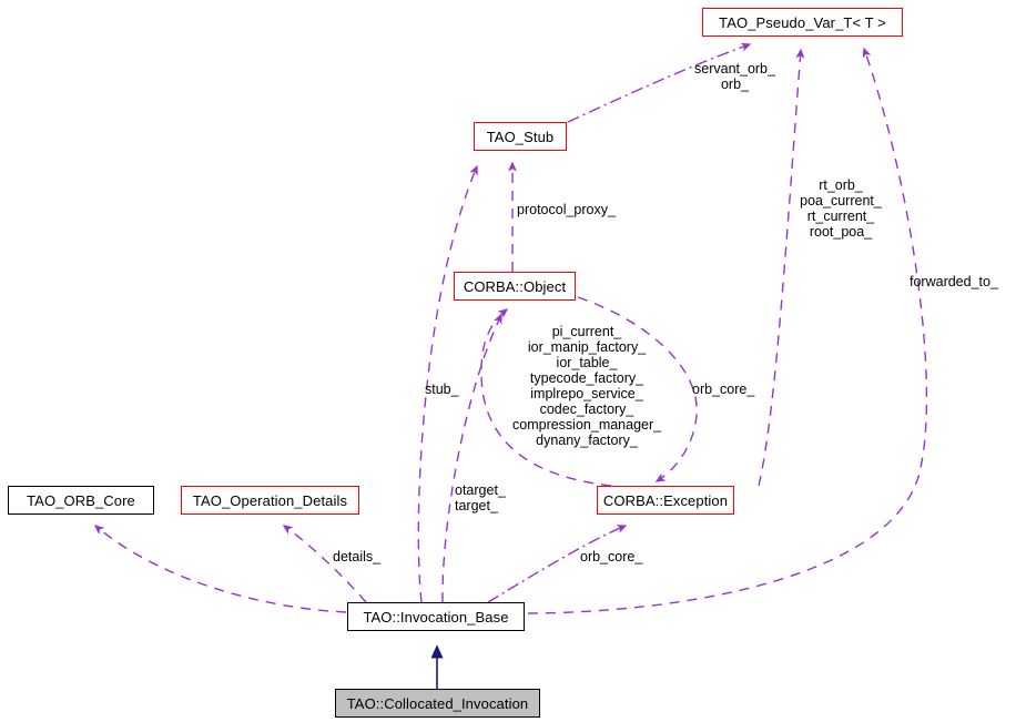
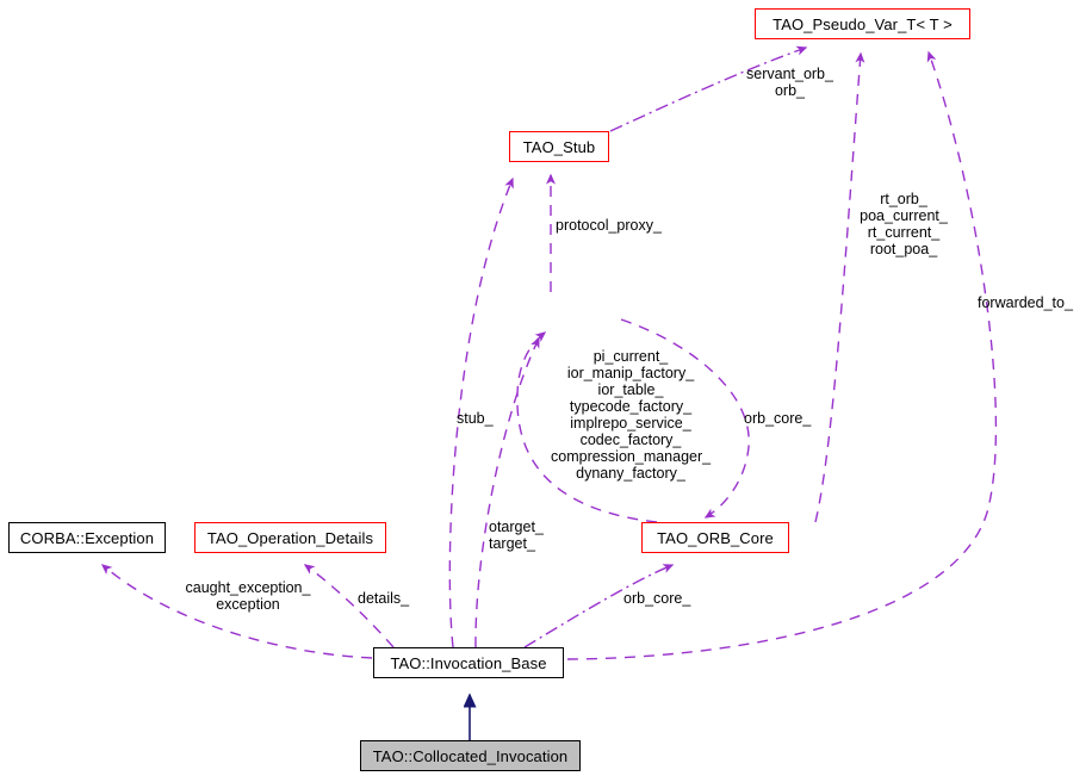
  TAO_Pseudo_Var_T< T >
  TAO_Stub
- CORBA::Object
- TAO_ORB_Core
+ CORBA::Exception
  TAO_Operation_Details
- CORBA::Exception
+ TAO_ORB_Core
  TAO::Invocation_Base
  TAO::Collocated_Invocation
  servant_orb_
  orb_
  protocol_proxy_
  stub_
  otarget_
  target_
  pi_current_
  ior_manip_factory_
  ior_table_
  typecode_factory_
  implrepo_service_
  codec_factory_
  compression_manager_
  dynany_factory_
  orb_core_
  rt_orb_
  poa_current_
  rt_current_
  root_poa_
  forwarded_to_
+ caught_exception_
+ exception
  details_
  orb_core_
